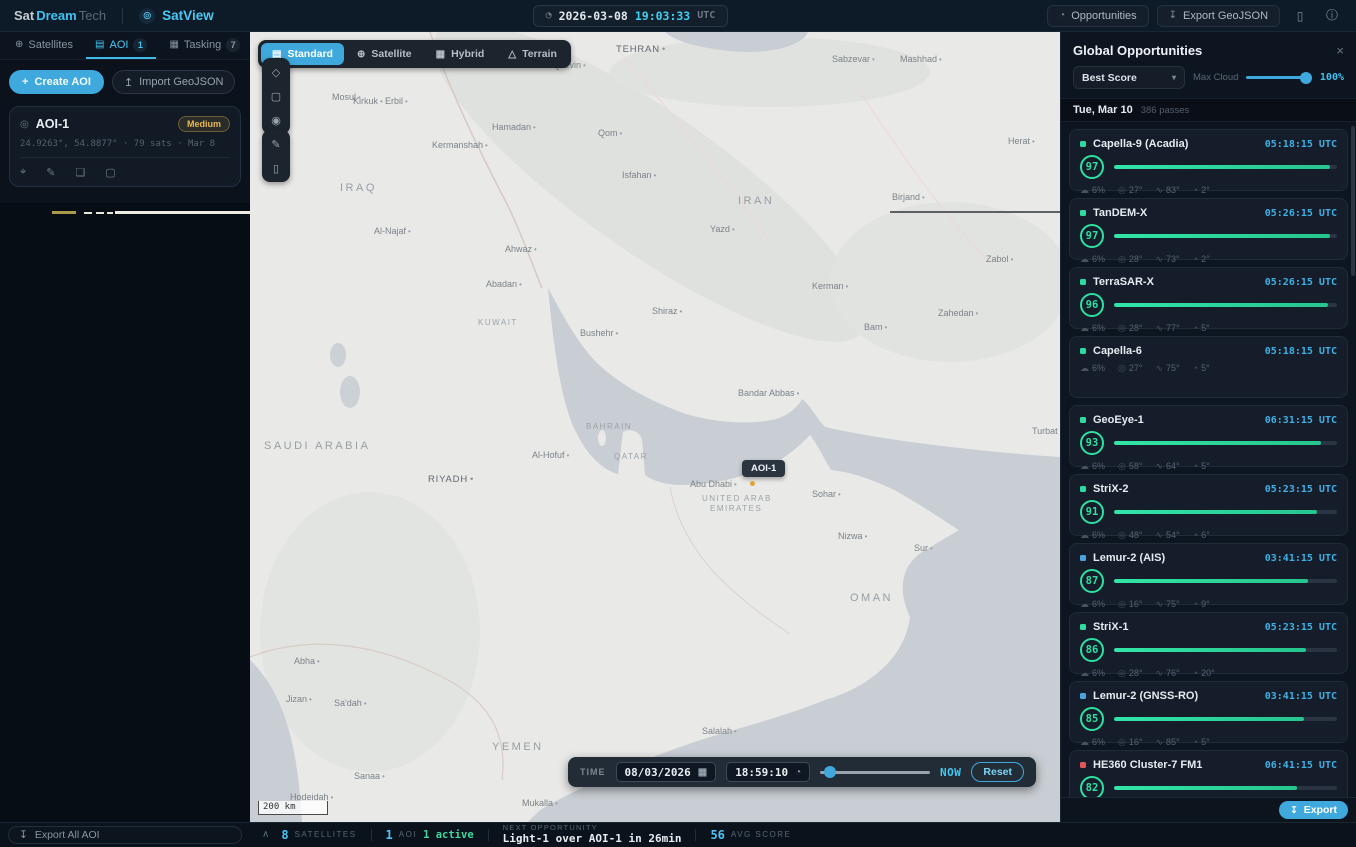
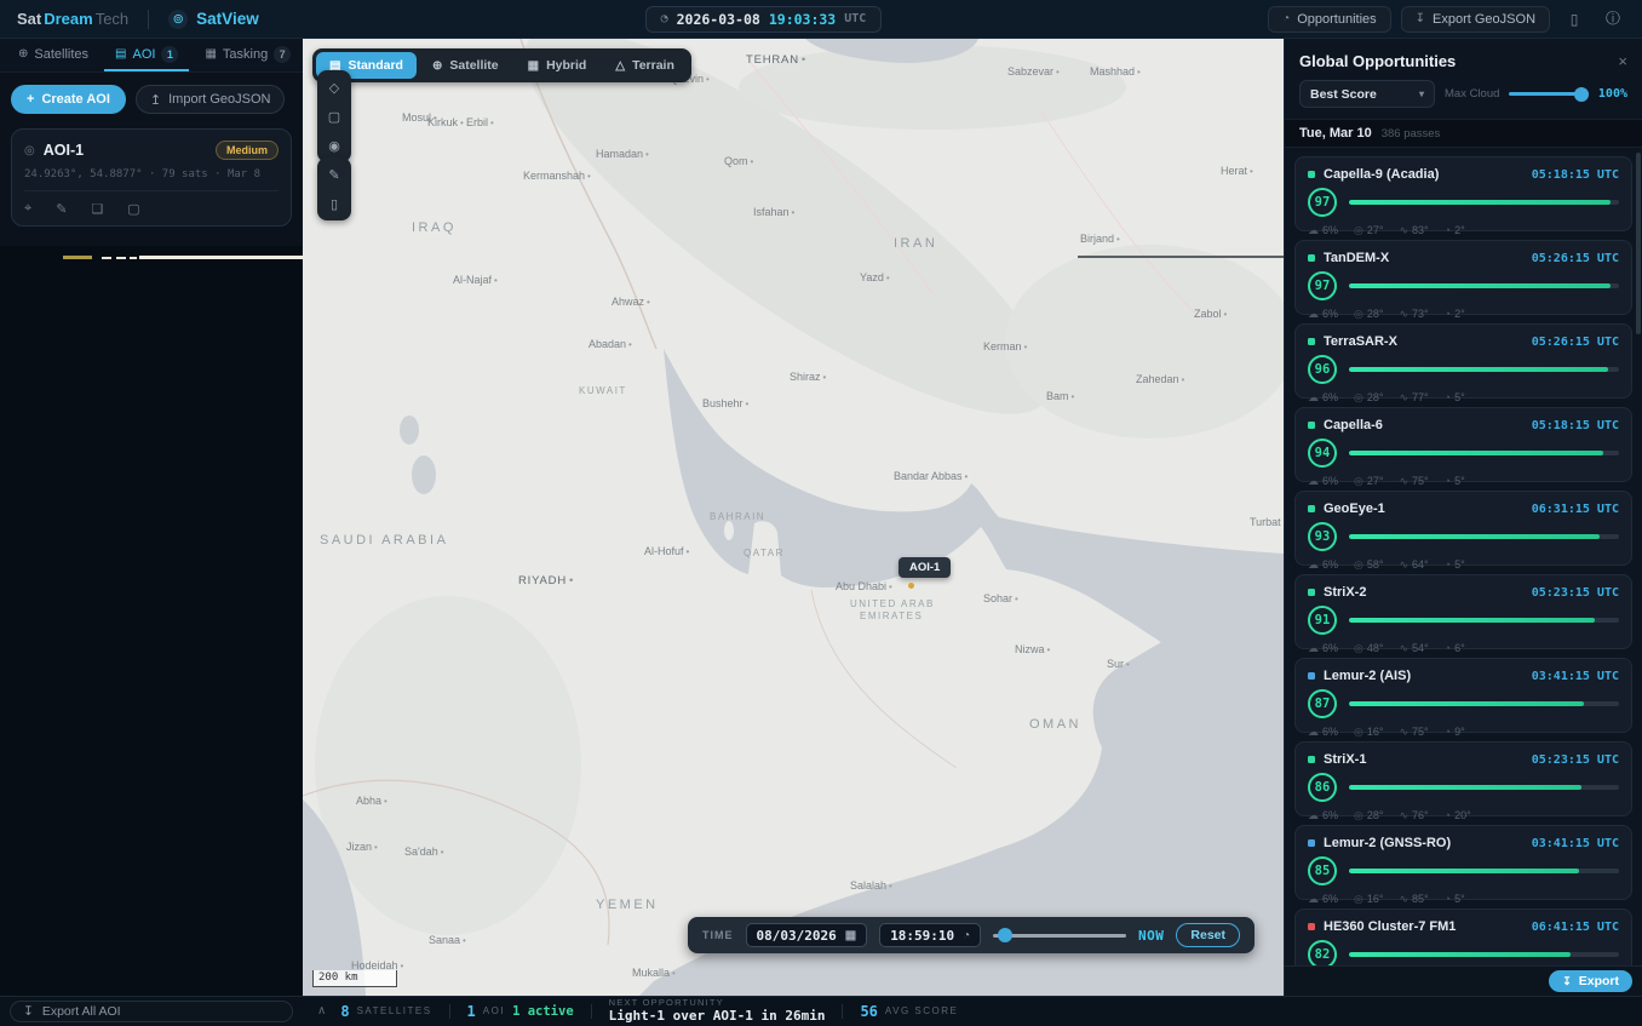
  Sat
  Dream
  Tech
  ⊚
  SatView
  ◔
  2026-03-08
  19:03:33
  UTC
  ◔
  Opportunities
  ↧
  Export GeoJSON
  ▯
  ⓘ
  ⊕
  Satellites
  ▤
  AOI
  1
  ▦
  Tasking
  7
  +
  Create AOI
  ↥
  Import GeoJSON
  ◎
  AOI-1
  Medium
  24.9263°, 54.8877° · 79 sats · Mar 8
  ⌖
  ✎
  ❏
  ▢
  Mosul
  Erbil
  Kirkuk
  TEHRAN
  Sabzevar
  Mashhad
  Hamadan
  Qom
  Kermanshah
  Herat
  IRAQ
  Isfahan
  IRAN
  Birjand
  Al-Najaf
  Yazd
  Ahwaz
  Zabol
  Abadan
  Kerman
  KUWAIT
  Shiraz
  Zahedan
  Bam
  Bushehr
  Bandar Abbas
  Turbat
  BAHRAIN
  QATAR
  Al-Hofuf
  SAUDI ARABIA
  RIYADH
  Abu Dhabi
  UNITED ARAB
  EMIRATES
  Sohar
  Nizwa
  Sur
  OMAN
  Abha
  Jizan
  Sa'dah
  YEMEN
  Salalah
  Sanaa
  Hodeidah
  Mukalla
  AOI-1
  ▤
  Standard
  ⊕
  Satellite
  ▦
  Hybrid
  △
  Terrain
  ◇
  ▢
  ◉
  ✎
  ▯
  TIME
  08/03/2026
  ▦
  18:59:10
  ◔
  NOW
  Reset
  200 km
  Global Opportunities
  ×
  Best Score
  ▾
  Max Cloud
  100%
  Tue, Mar 10
  386 passes
  Capella-9 (Acadia)
  05:18:15 UTC
  97
  ☁ 6%
  ◎ 27°
  ∿ 83°
  ◔ 2°
  TanDEM-X
  05:26:15 UTC
  97
  ☁ 6%
  ◎ 28°
  ∿ 73°
  ◔ 2°
  TerraSAR-X
  05:26:15 UTC
  96
  ☁ 6%
  ◎ 28°
  ∿ 77°
  ◔ 5°
  Capella-6
  05:18:15 UTC
+ 94
  ☁ 6%
  ◎ 27°
  ∿ 75°
  ◔ 5°
  GeoEye-1
  06:31:15 UTC
  93
  ☁ 6%
  ◎ 58°
  ∿ 64°
  ◔ 5°
  StriX-2
  05:23:15 UTC
  91
  ☁ 6%
  ◎ 48°
  ∿ 54°
  ◔ 6°
  Lemur-2 (AIS)
  03:41:15 UTC
  87
  ☁ 6%
  ◎ 16°
  ∿ 75°
  ◔ 9°
  StriX-1
  05:23:15 UTC
  86
  ☁ 6%
  ◎ 28°
  ∿ 76°
  ◔ 20°
  Lemur-2 (GNSS-RO)
  03:41:15 UTC
  85
  ☁ 6%
  ◎ 16°
  ∿ 85°
  ◔ 5°
  HE360 Cluster-7 FM1
  06:41:15 UTC
  82
  ↧
  Export
  ↧
  Export All AOI
  ∧
  8
  SATELLITES
  1
  AOI
  1 active
  NEXT OPPORTUNITY
  Light-1 over AOI-1 in 26min
  56
  AVG SCORE
